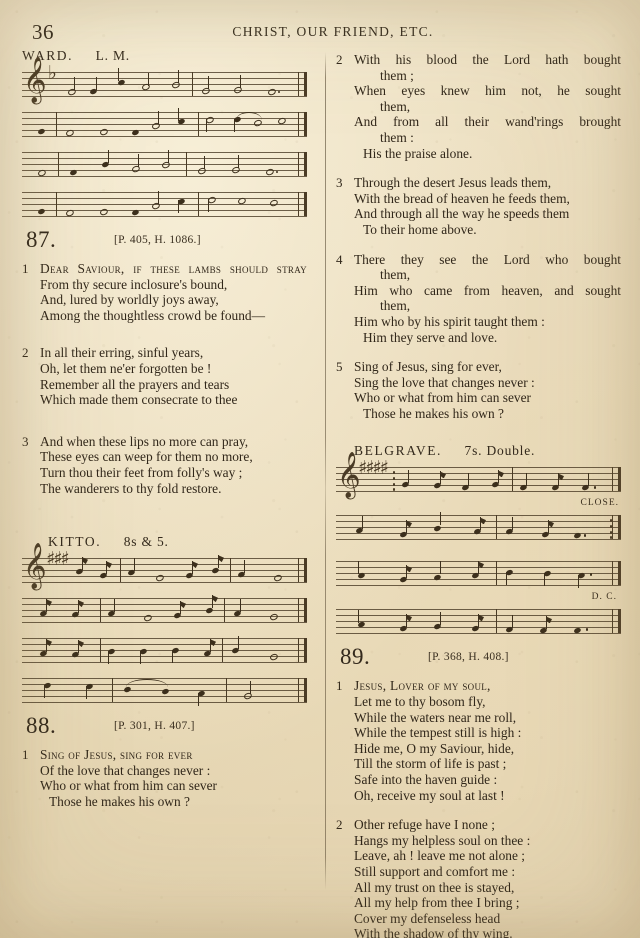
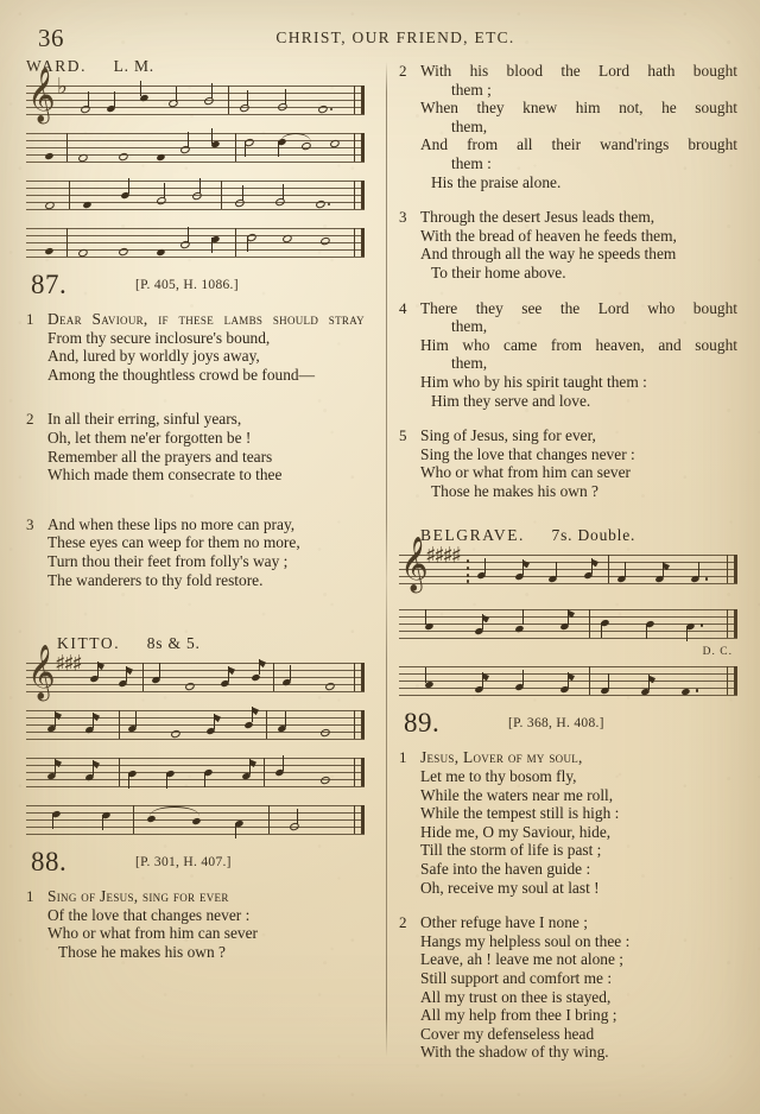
  36
  CHRIST, OUR FRIEND, ETC.
  WARD. L. M.
  𝄞
  ♭
  87.
  [P. 405, H. 1086.]
  1
  Dear Saviour, if these lambs should stray
  From thy secure inclosure's bound,
  And, lured by worldly joys away,
  Among the thoughtless crowd be found—
  2
  In all their erring, sinful years,
  Oh, let them ne'er forgotten be !
  Remember all the prayers and tears
  Which made them consecrate to thee
  3
  And when these lips no more can pray,
  These eyes can weep for them no more,
  Turn thou their feet from folly's way ;
  The wanderers to thy fold restore.
  KITTO. 8s & 5.
  𝄞
  ♯♯♯
  88.
  [P. 301, H. 407.]
  1
  Sing of Jesus, sing for ever
  Of the love that changes never :
  Who or what from him can sever
  Those he makes his own ?
  2
  With his blood the Lord hath bought
  them ;
- When eyes knew him not, he sought
+ When they knew him not, he sought
  them,
  And from all their wand'rings brought
  them :
  His the praise alone.
  3
  Through the desert Jesus leads them,
  With the bread of heaven he feeds them,
  And through all the way he speeds them
  To their home above.
  4
  There they see the Lord who bought
  them,
  Him who came from heaven, and sought
  them,
  Him who by his spirit taught them :
  Him they serve and love.
  5
  Sing of Jesus, sing for ever,
  Sing the love that changes never :
  Who or what from him can sever
  Those he makes his own ?
  BELGRAVE. 7s. Double.
  𝄞
  ♯♯♯♯
- CLOSE.
  D. C.
  89.
  [P. 368, H. 408.]
  1
  Jesus, Lover of my soul,
  Let me to thy bosom fly,
  While the waters near me roll,
  While the tempest still is high :
  Hide me, O my Saviour, hide,
  Till the storm of life is past ;
  Safe into the haven guide :
  Oh, receive my soul at last !
  2
  Other refuge have I none ;
  Hangs my helpless soul on thee :
  Leave, ah ! leave me not alone ;
  Still support and comfort me :
  All my trust on thee is stayed,
  All my help from thee I bring ;
  Cover my defenseless head
  With the shadow of thy wing.
